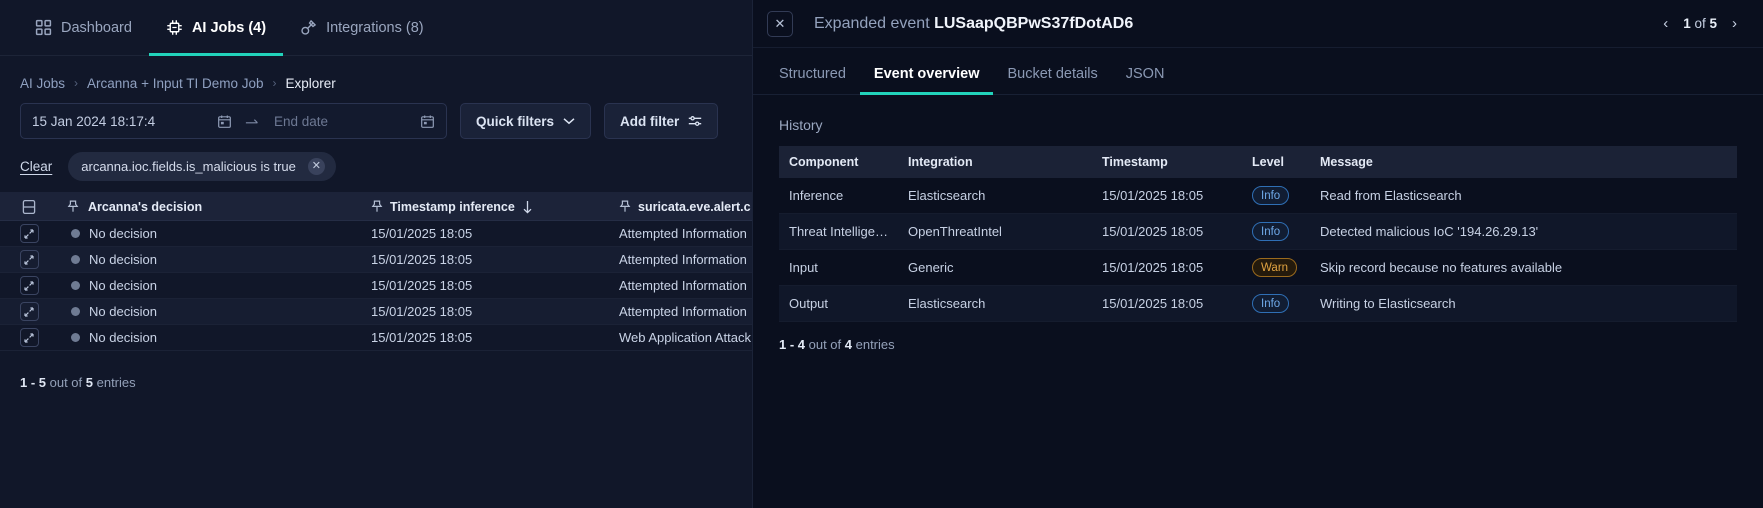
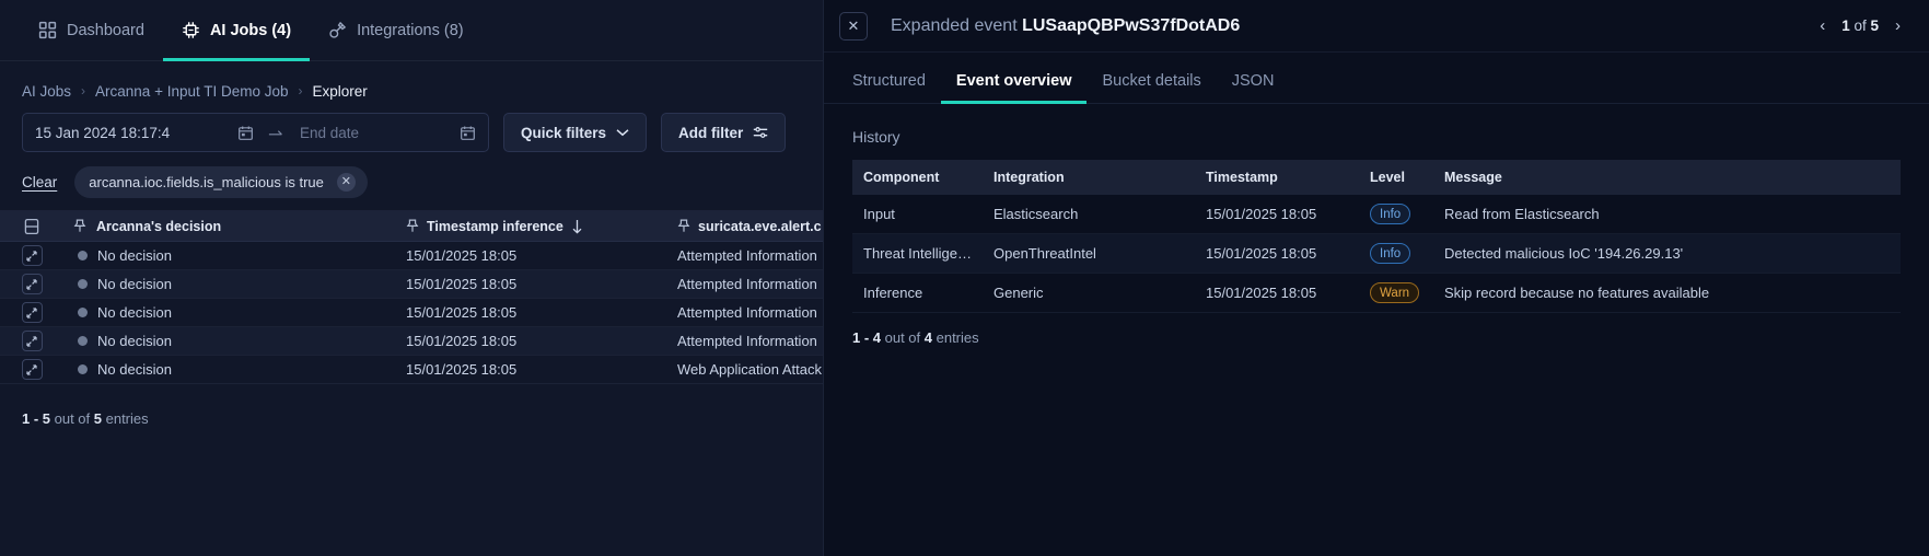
  Dashboard
  AI Jobs (4)
  Integrations (8)
  AI Jobs
  ›
  Arcanna + Input TI Demo Job
  ›
  Explorer
  15 Jan 2024 18:17:4
  End date
  Quick filters
  Add filter
  Clear
  arcanna.ioc.fields.is_malicious is true
  ✕
  Arcanna's decision
  Timestamp inference
  suricata.eve.alert.c
  No decision
  15/01/2025 18:05
  Attempted Information
  No decision
  15/01/2025 18:05
  Attempted Information
  No decision
  15/01/2025 18:05
  Attempted Information
  No decision
  15/01/2025 18:05
  Attempted Information
  No decision
  15/01/2025 18:05
  Web Application Attack
  1 - 5 out of 5 entries
  ✕
  Expanded event LUSaapQBPwS37fDotAD6
  ‹
  1 of 5
  ›
  Structured
  Event overview
  Bucket details
  JSON
  History
  Component	Integration	Timestamp	Level	Message
- Inference	Elasticsearch	15/01/2025 18:05	Info	Read from Elasticsearch
+ Input	Elasticsearch	15/01/2025 18:05	Info	Read from Elasticsearch
  Threat Intellige…	OpenThreatIntel	15/01/2025 18:05	Info	Detected malicious IoC '194.26.29.13'
- Input	Generic	15/01/2025 18:05	Warn	Skip record because no features available
+ Inference	Generic	15/01/2025 18:05	Warn	Skip record because no features available
- Output	Elasticsearch	15/01/2025 18:05	Info	Writing to Elasticsearch
  1 - 4 out of 4 entries
